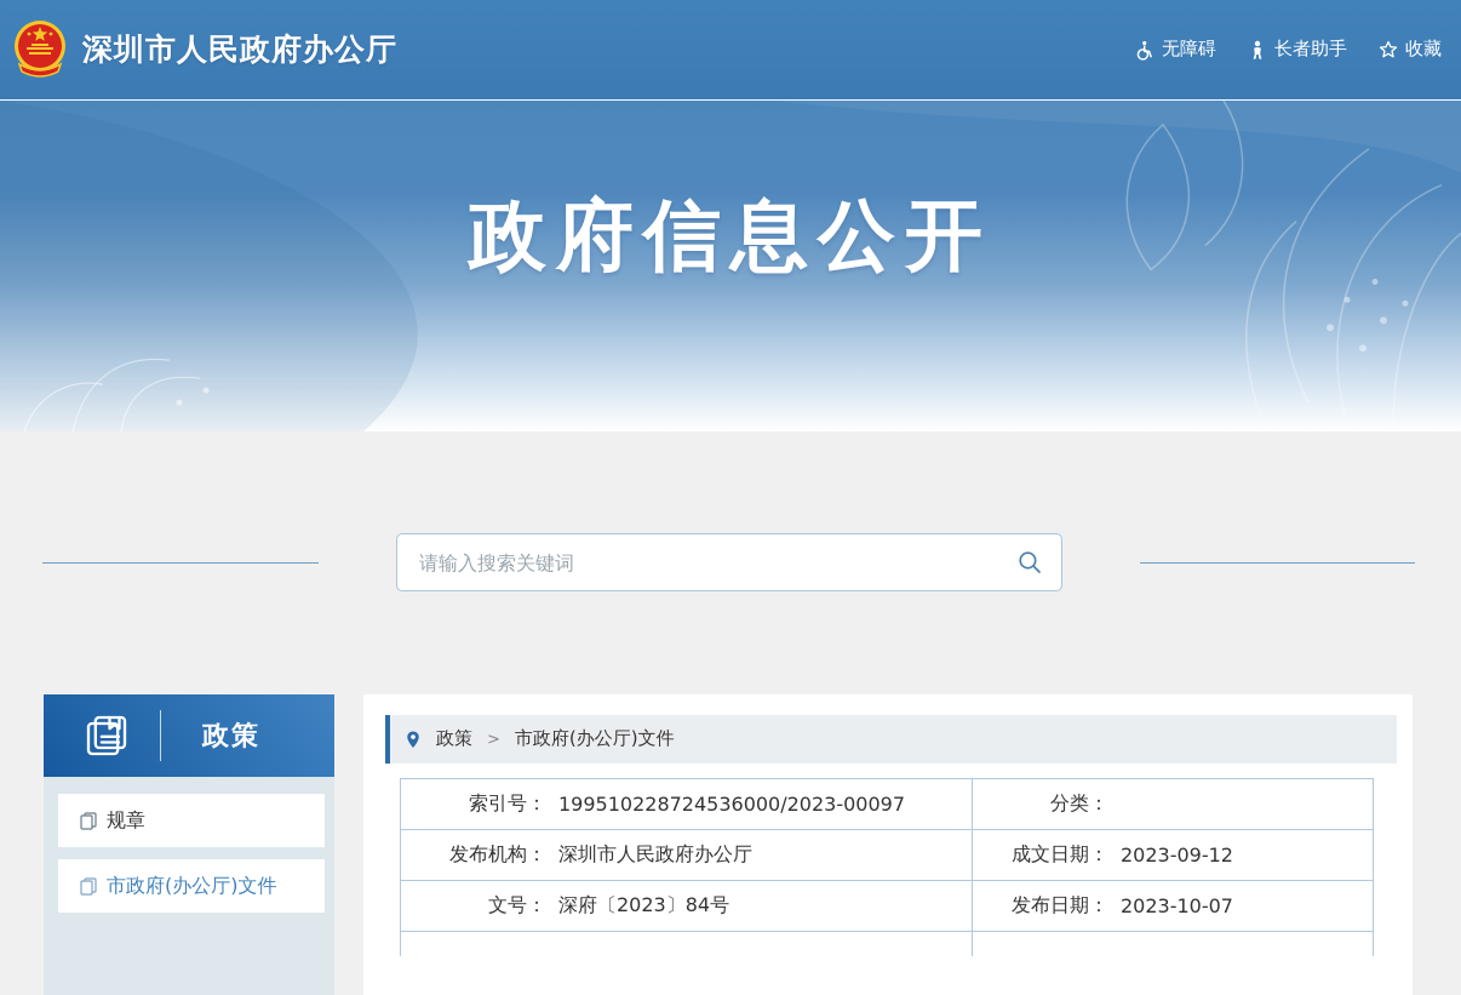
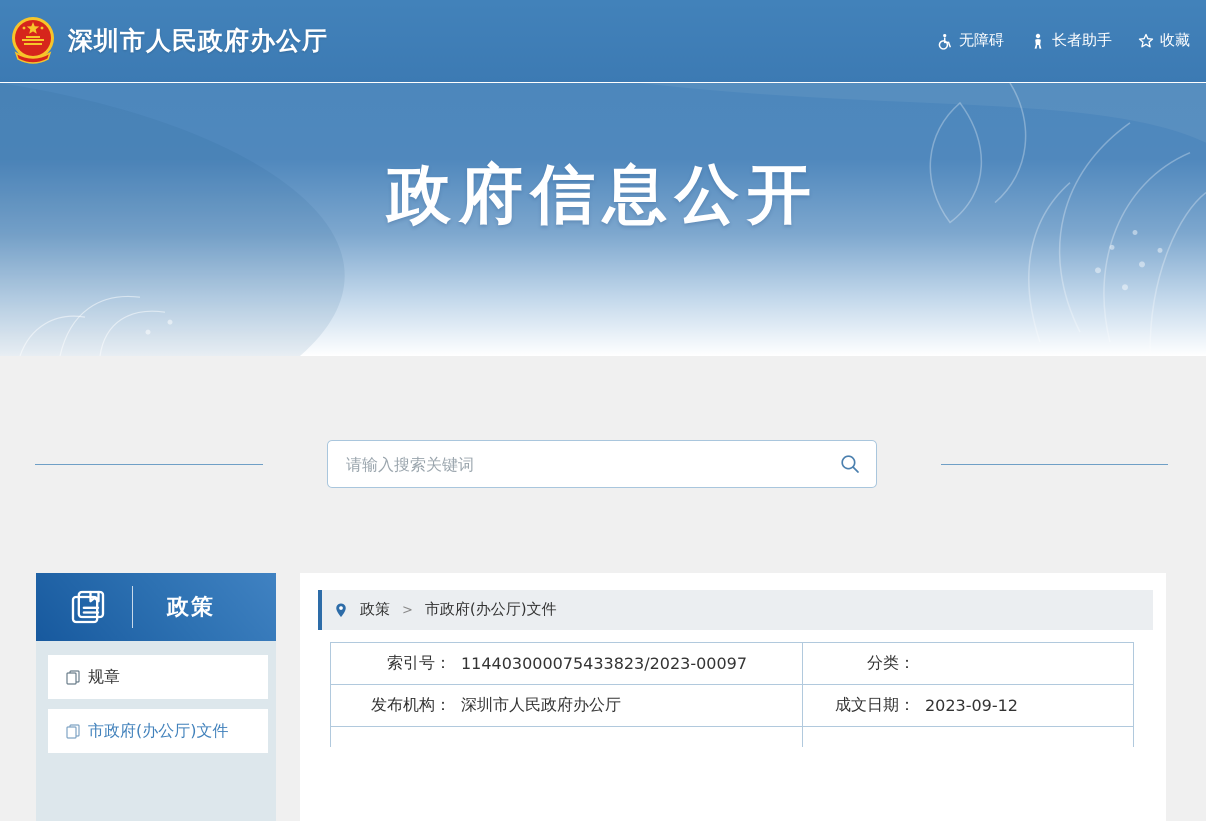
  深圳市人民政府办公厅
  无障碍
  长者助手
  收藏
  政府信息公开
  请输入搜索关键词
  政策
  规章
  市政府(办公厅)文件
  政策
  >
  市政府(办公厅)文件
  索引号：
- 199510228724536000/2023-00097
+ 114403000075433823/2023-00097
  分类：
  发布机构：
  深圳市人民政府办公厅
  成文日期：
  2023-09-12
- 文号：
- 深府〔2023〕84号
- 发布日期：
- 2023-10-07
